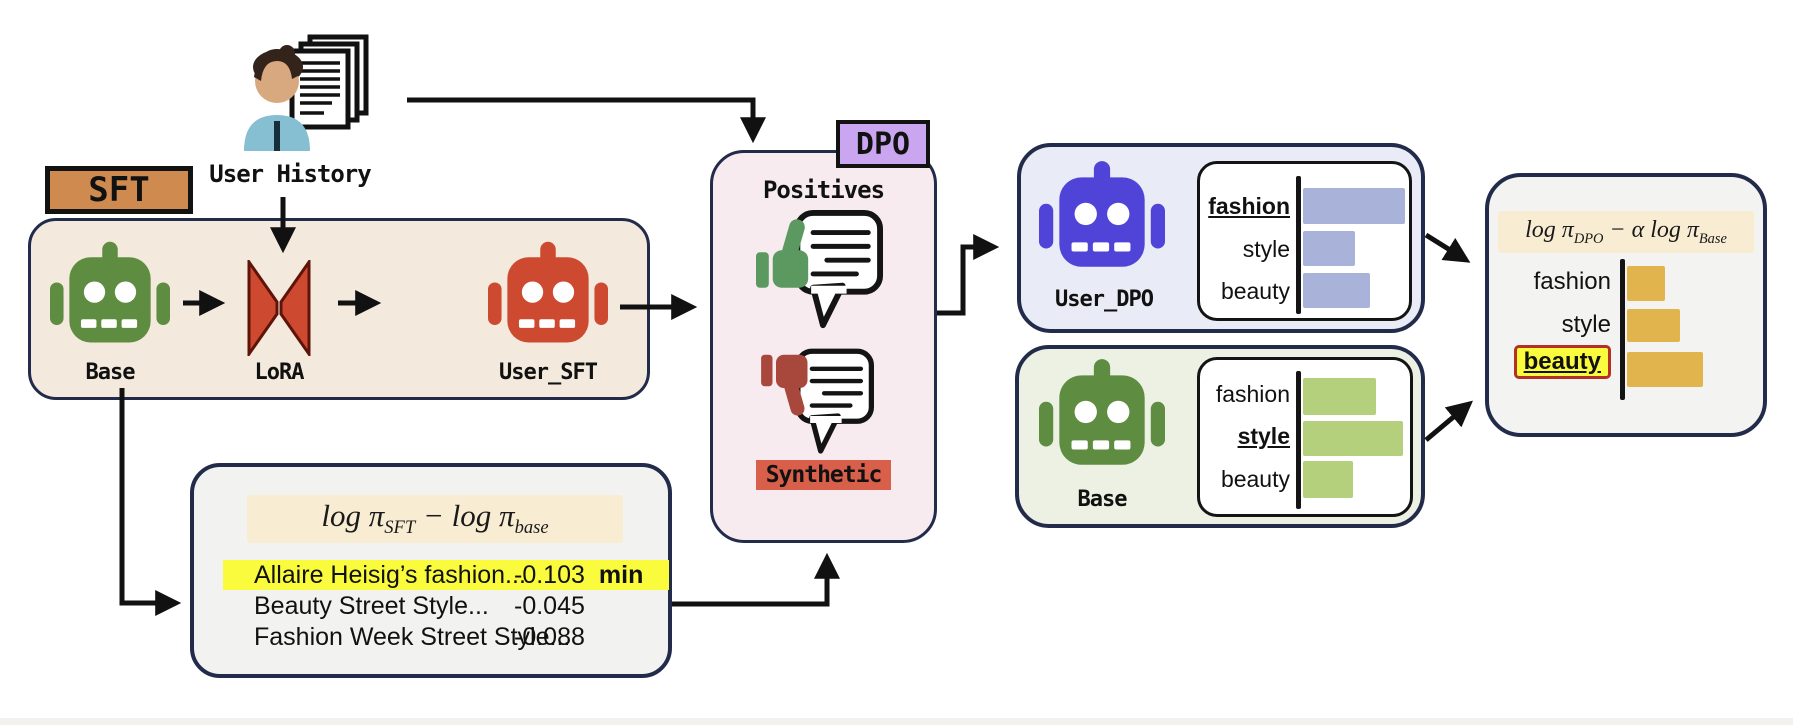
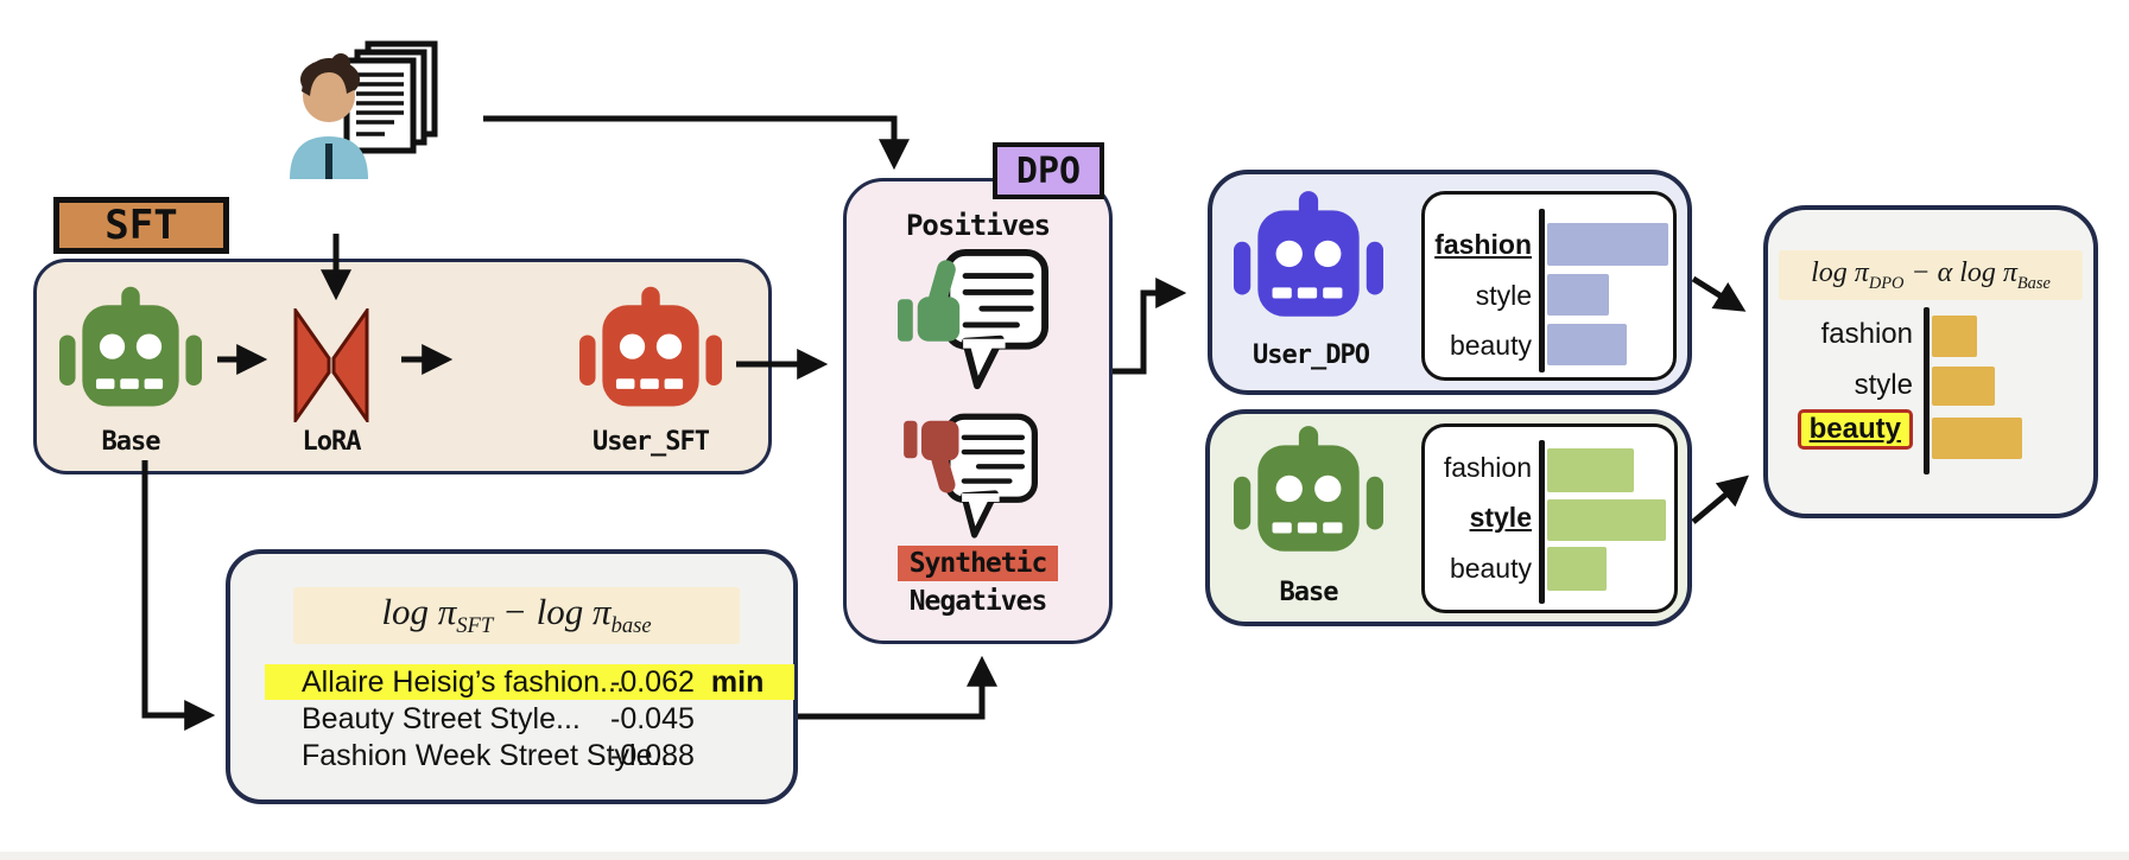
- User History
  SFT
  Base
  LoRA
  User_SFT
  DPO
  Positives
  Synthetic
+ Negatives
  User_DPO
  fashion
  style
  beauty
  Base
  fashion
  style
  beauty
  log πDPO − α log πBase
  fashion
  style
  beauty
  log πSFT − log πbase
  Allaire Heisig’s fashion.
- -0.103
+ -0.062
  min
  Beauty Street Style...
  -0.045
  Fashion Week Street S
  -0.088
